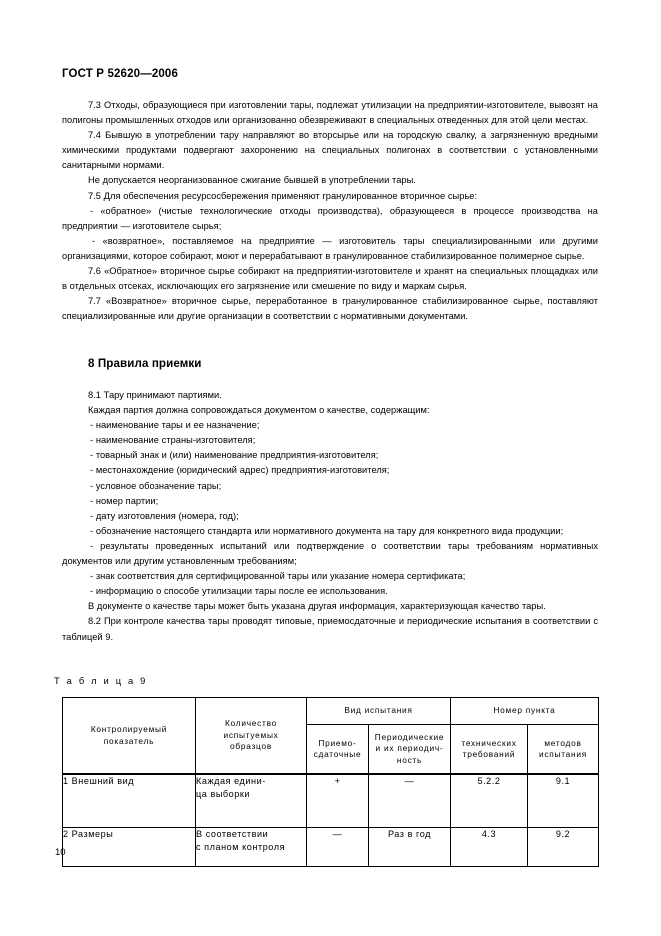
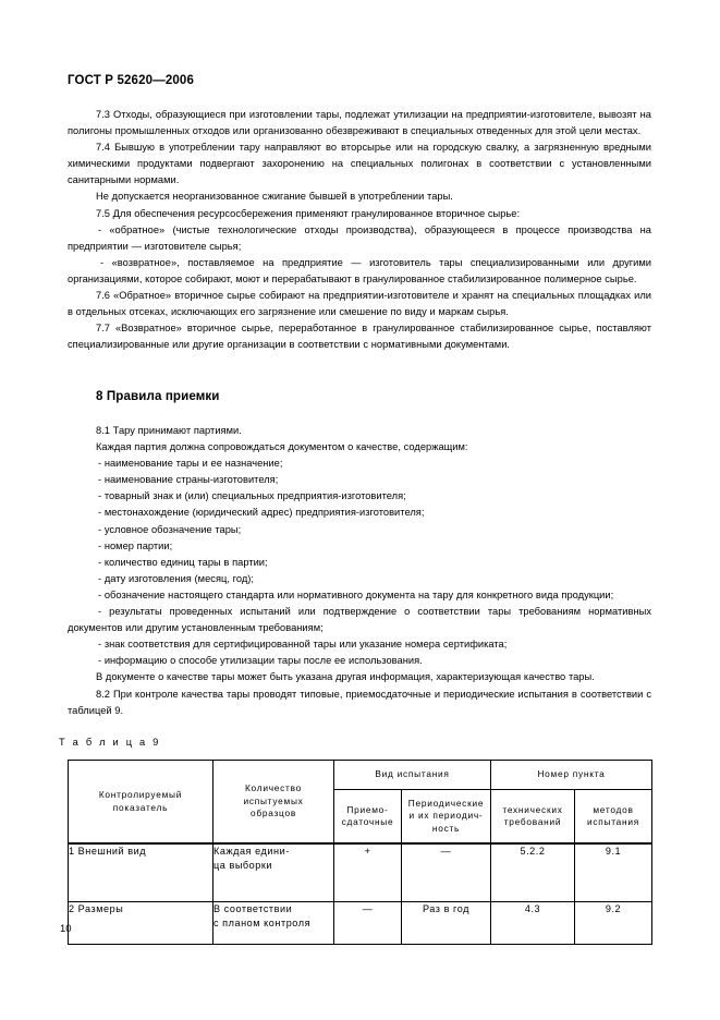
  ГОСТ Р 52620—2006
  7.3 Отходы, образующиеся при изготовлении тары, подлежат утилизации на предприятии-изготовителе, вывозят на полигоны промышленных отходов или организованно обезвреживают в специальных отведенных для этой цели местах.
  7.4 Бывшую в употреблении тару направляют во вторсырье или на городскую свалку, а загрязненную вредными химическими продуктами подвергают захоронению на специальных полигонах в соответствии с установленными санитарными нормами.
  Не допускается неорганизованное сжигание бывшей в употреблении тары.
  7.5 Для обеспечения ресурсосбережения применяют гранулированное вторичное сырье:
  - «обратное» (чистые технологические отходы производства), образующееся в процессе производства на предприятии — изготовителе сырья;
  - «возвратное», поставляемое на предприятие — изготовитель тары специализированными или другими организациями, которое собирают, моют и перерабатывают в гранулированное стабилизированное полимерное сырье.
  7.6 «Обратное» вторичное сырье собирают на предприятии-изготовителе и хранят на специальных площадках или в отдельных отсеках, исключающих его загрязнение или смешение по виду и маркам сырья.
  7.7 «Возвратное» вторичное сырье, переработанное в гранулированное стабилизированное сырье, поставляют специализированные или другие организации в соответствии с нормативными документами.
  8 Правила приемки
  8.1 Тару принимают партиями.
  Каждая партия должна сопровождаться документом о качестве, содержащим:
  - наименование тары и ее назначение;
  - наименование страны-изготовителя;
- - товарный знак и (или) наименование предприятия-изготовителя;
+ - товарный знак и (или) специальных предприятия-изготовителя;
  - местонахождение (юридический адрес) предприятия-изготовителя;
  - условное обозначение тары;
  - номер партии;
+ - количество единиц тары в партии;
- - дату изготовления (номера, год);
+ - дату изготовления (месяц, год);
  - обозначение настоящего стандарта или нормативного документа на тару для конкретного вида продукции;
  - результаты проведенных испытаний или подтверждение о соответствии тары требованиям нормативных документов или другим установленным требованиям;
  - знак соответствия для сертифицированной тары или указание номера сертификата;
  - информацию о способе утилизации тары после ее использования.
  В документе о качестве тары может быть указана другая информация, характеризующая качество тары.
  8.2 При контроле качества тары проводят типовые, приемосдаточные и периодические испытания в соответствии с таблицей 9.
  Т а б л и ц а 9
  Контролируемый показатель	Количество испытуемых образцов	Вид испытания	Номер пункта
  Приемо- сдаточные	Периодические и их периодич- ность	технических требований	методов испытания
  1 Внешний вид	Каждая едини- ца выборки	+	—	5.2.2	9.1
  2 Размеры	В соответствии с планом контроля	—	Раз в год	4.3	9.2
  10
